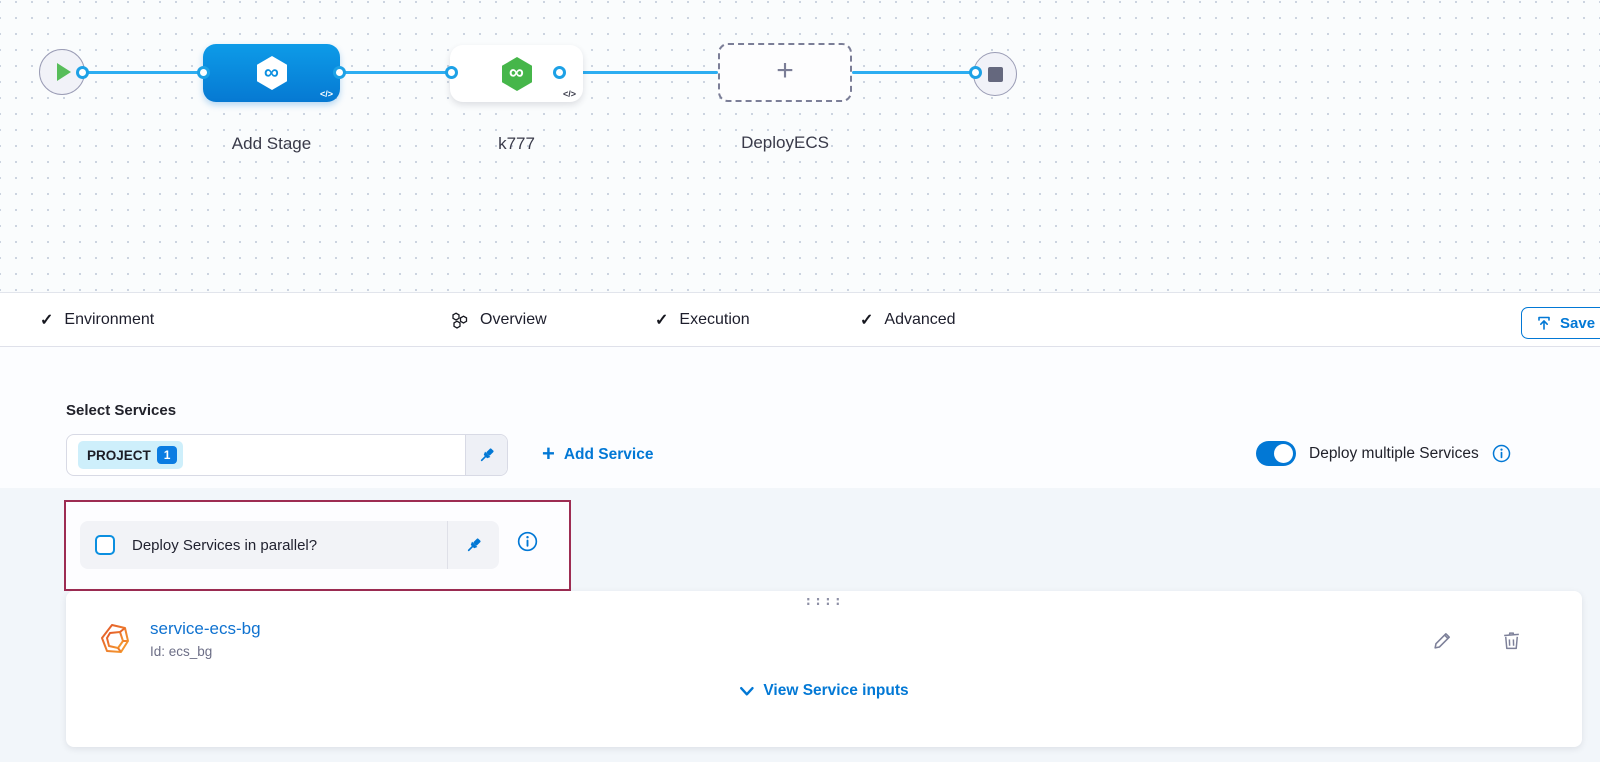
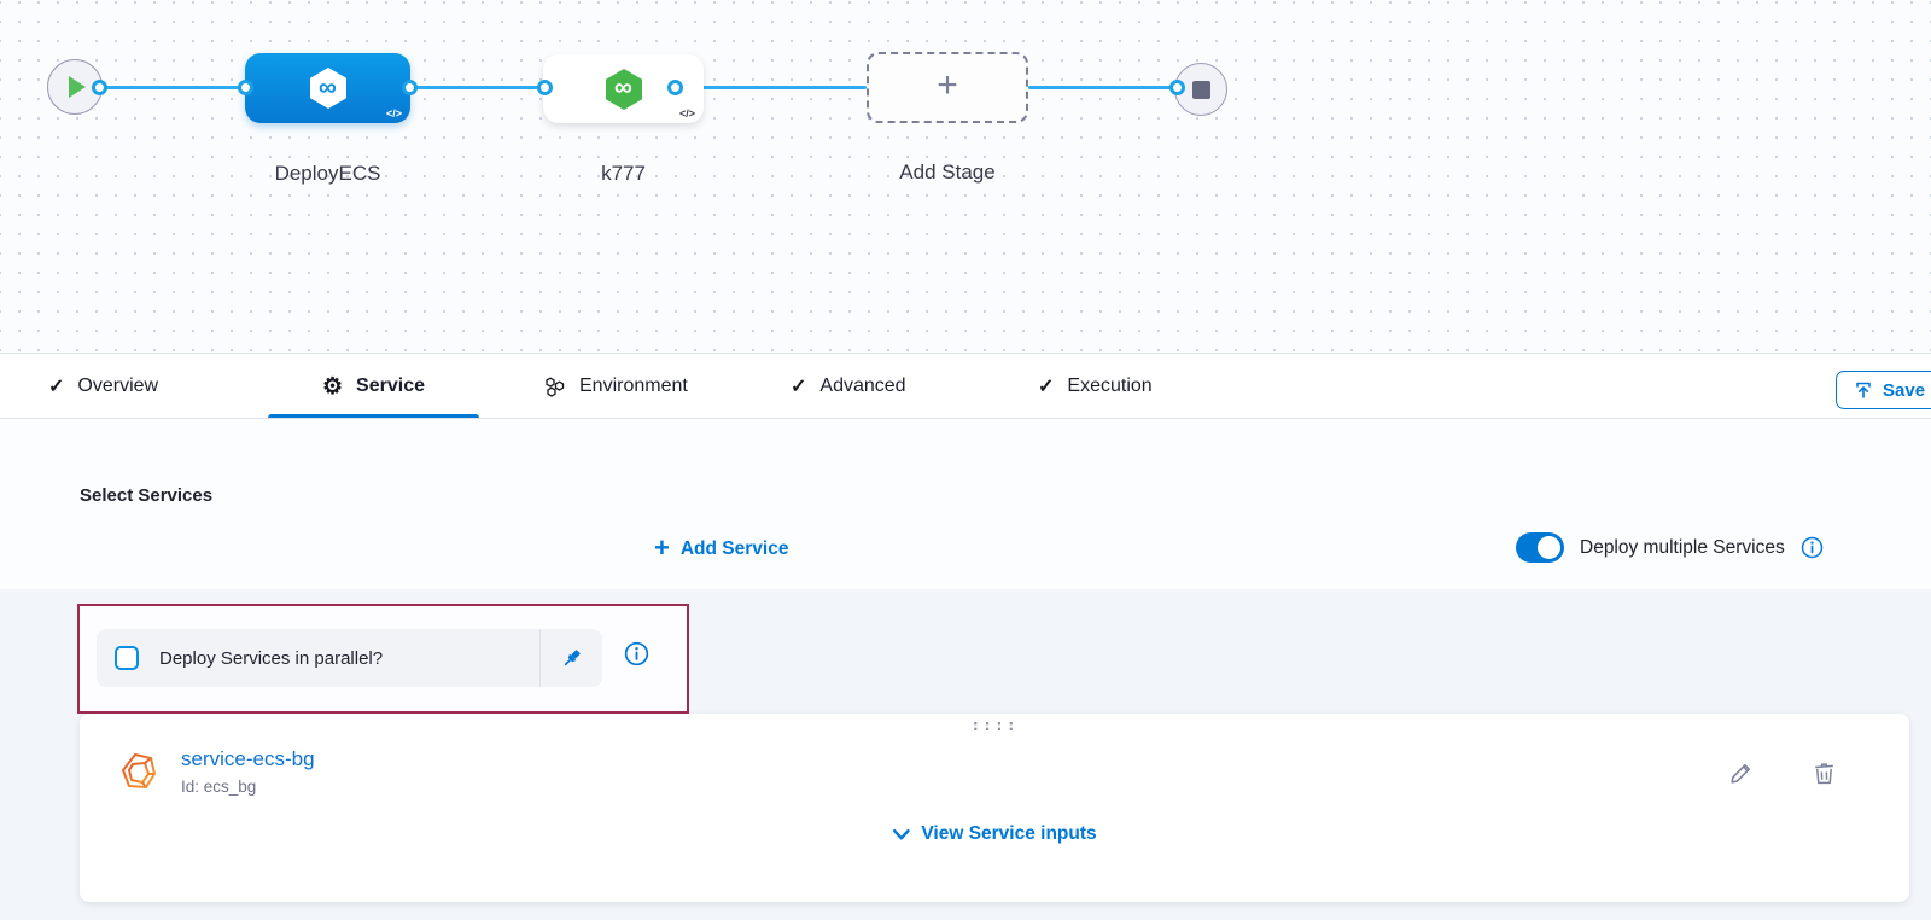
  ∞
  </>
  ∞
  </>
  +
- Add Stage
+ DeployECS
  k777
- DeployECS
+ Add Stage
  ✓
- Environment
+ Overview
+ ⚙
+ Service
- Overview
+ Environment
  ✓
- Execution
+ Advanced
  ✓
- Advanced
+ Execution
  Save
  Select Services
- PROJECT
- 1
  +
  Add Service
  Deploy multiple Services
  Deploy Services in parallel?
  ::::
  service-ecs-bg
  Id: ecs_bg
  View Service inputs
